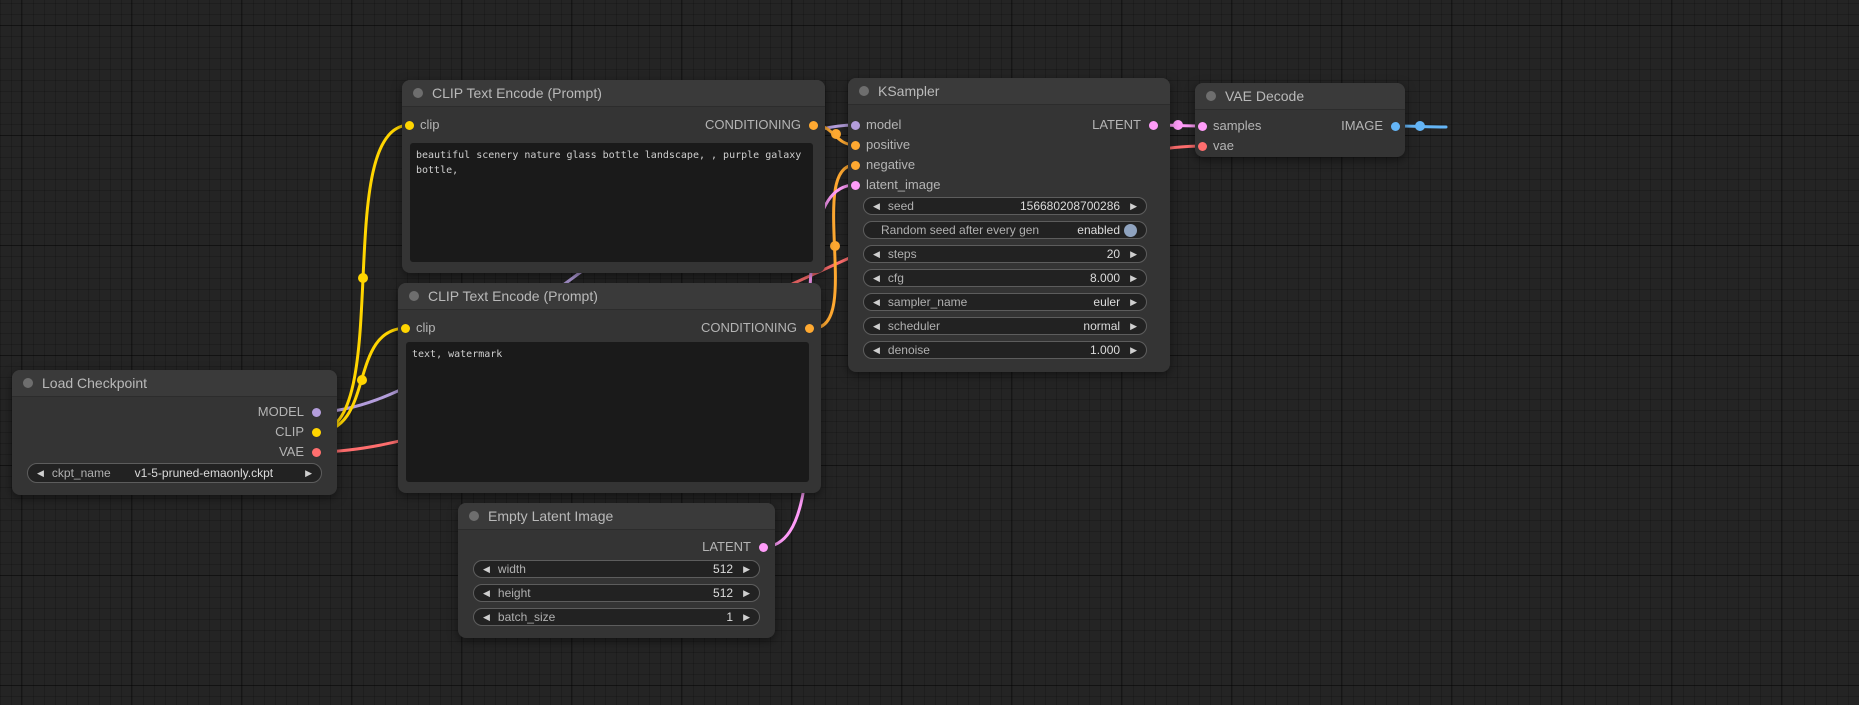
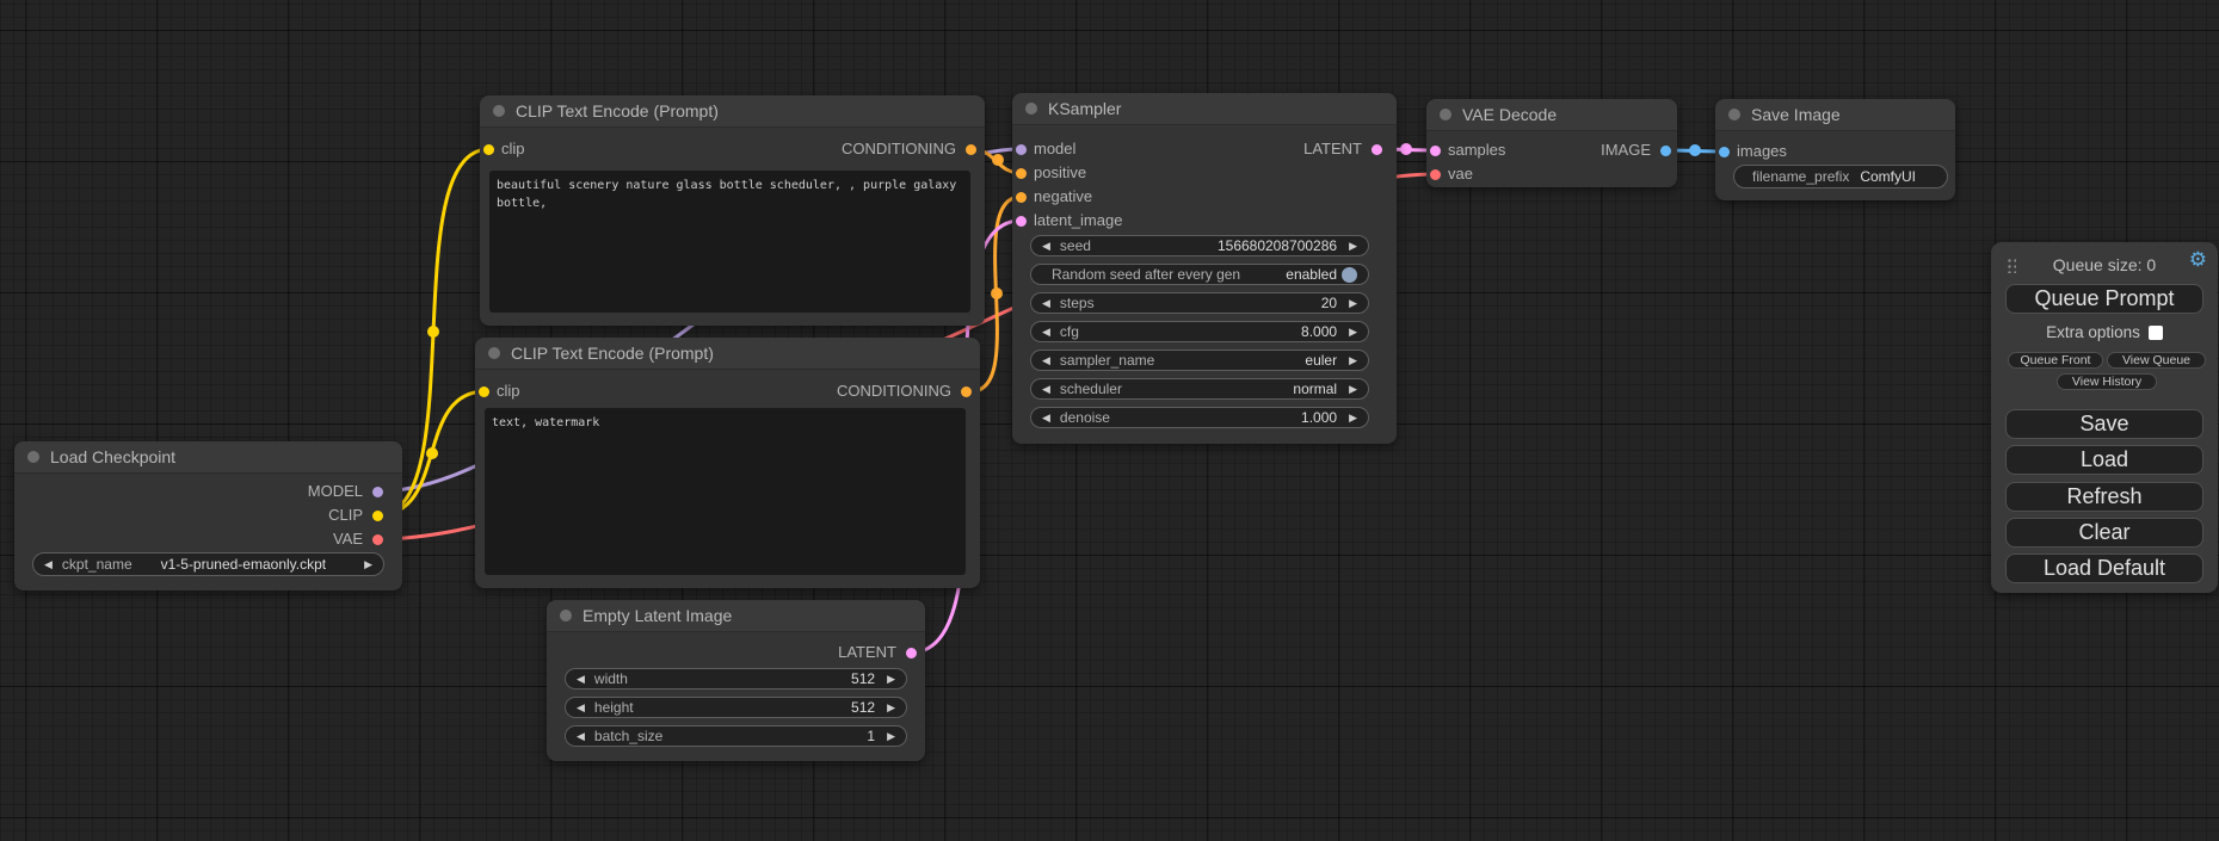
  Load Checkpoint
  MODEL
  CLIP
  VAE
  ◀
  ckpt_name
  v1-5-pruned-emaonly.ckpt
  ▶
  CLIP Text Encode (Prompt)
  clip
  CONDITIONING
- beautiful scenery nature glass bottle landscape, , purple galaxy bottle,
+ beautiful scenery nature glass bottle scheduler, , purple galaxy bottle,
  CLIP Text Encode (Prompt)
  clip
  CONDITIONING
  text, watermark
  KSampler
  model
  positive
  negative
  latent_image
  LATENT
  ◀
  seed
  156680208700286
  ▶
  Random seed after every gen
  enabled
  ◀
  steps
  20
  ▶
  ◀
  cfg
  8.000
  ▶
  ◀
  sampler_name
  euler
  ▶
  ◀
  scheduler
  normal
  ▶
  ◀
  denoise
  1.000
  ▶
  Empty Latent Image
  LATENT
  ◀
  width
  512
  ▶
  ◀
  height
  512
  ▶
  ◀
  batch_size
  1
  ▶
  VAE Decode
  samples
  vae
  IMAGE
+ Save Image
+ images
+ filename_prefix
+ ComfyUI
+ Queue size: 0
+ ⚙
+ Queue Prompt
+ Extra options
+ Queue Front
+ View Queue
+ View History
+ Save
+ Load
+ Refresh
+ Clear
+ Load Default
